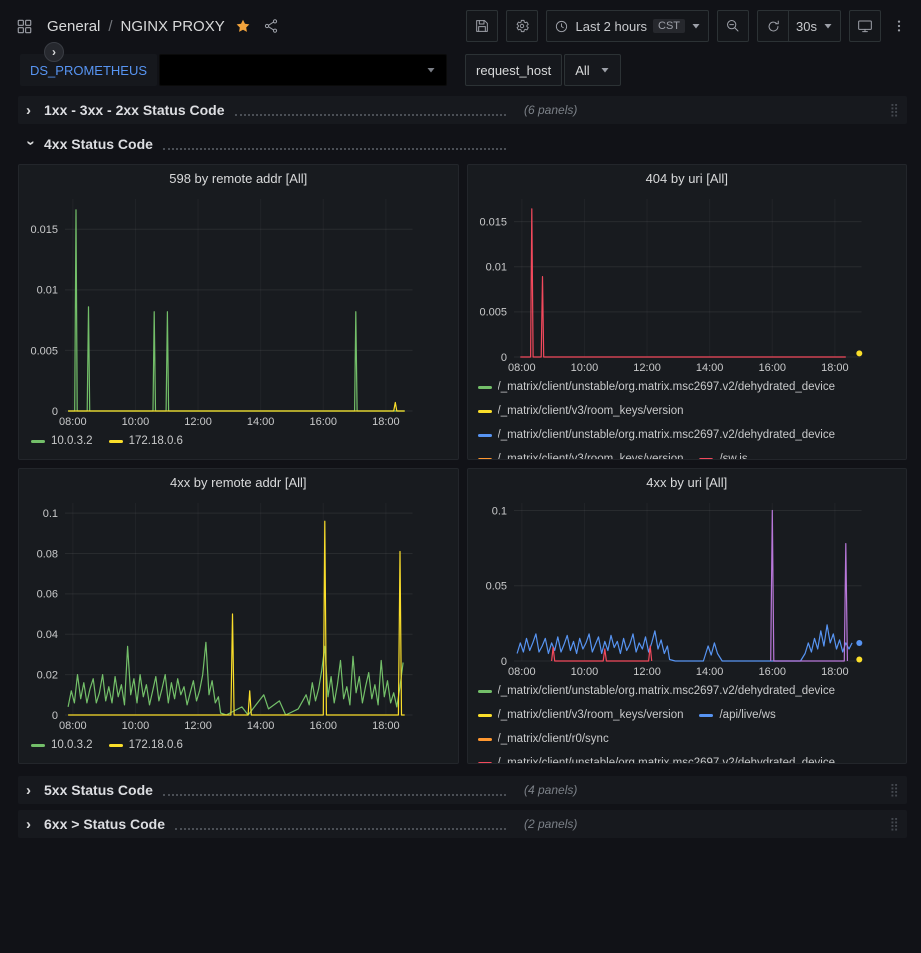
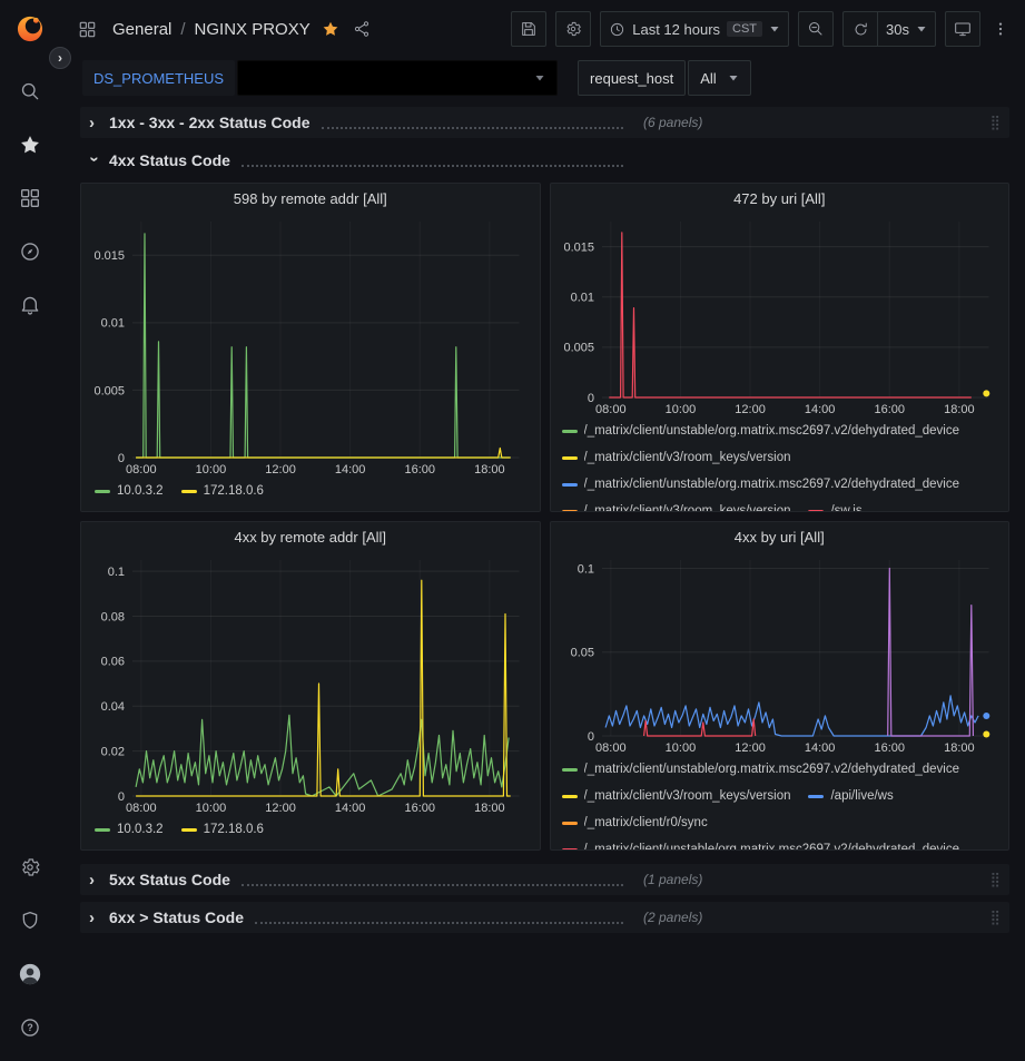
+ ?
  ›
  General
  /
  NGINX PROXY
- Last 2 hours
+ Last 12 hours
  CST
  30s
  DS_PROMETHEUS
  request_host
  All
  ›
  1xx - 3xx - 2xx Status Code
  (6 panels)
  ⣿
  4xx Status Code
  598 by remote addr [All]
  08:00
  10:00
  12:00
  14:00
  16:00
  18:00
  0
  0.005
  0.01
  0.015
  10.0.3.2
  172.18.0.6
- 404 by uri [All]
+ 472 by uri [All]
  08:00
  10:00
  12:00
  14:00
  16:00
  18:00
  0
  0.005
  0.01
  0.015
  /_matrix/client/unstable/org.matrix.msc2697.v2/dehydrated_device
  /_matrix/client/v3/room_keys/version
  /_matrix/client/unstable/org.matrix.msc2697.v2/dehydrated_device
  4xx by remote addr [All]
  08:00
  10:00
  12:00
  14:00
  16:00
  18:00
  0
  0.02
  0.04
  0.06
  0.08
  0.1
  10.0.3.2
  172.18.0.6
  4xx by uri [All]
  08:00
  10:00
  12:00
  14:00
  16:00
  18:00
  0
  0.05
  0.1
  /_matrix/client/unstable/org.matrix.msc2697.v2/dehydrated_device
  /_matrix/client/v3/room_keys/version
  /api/live/ws
  /_matrix/client/r0/sync
  ›
  5xx Status Code
- (4 panels)
+ (1 panels)
  ⣿
  ›
  6xx > Status Code
  (2 panels)
  ⣿
